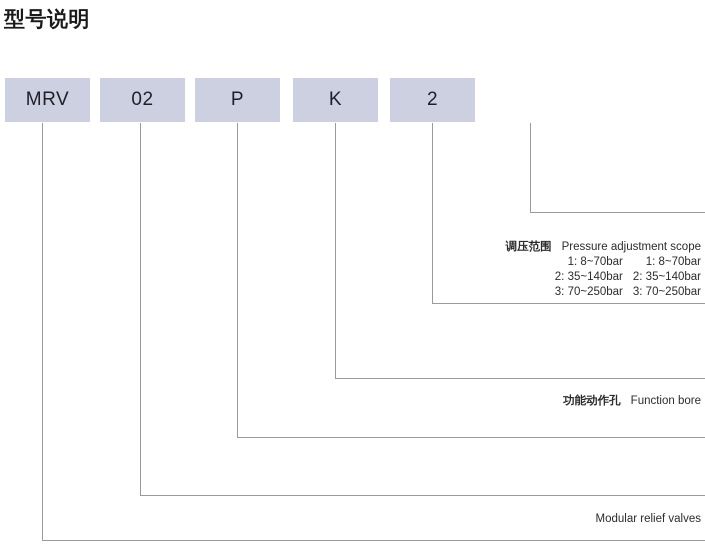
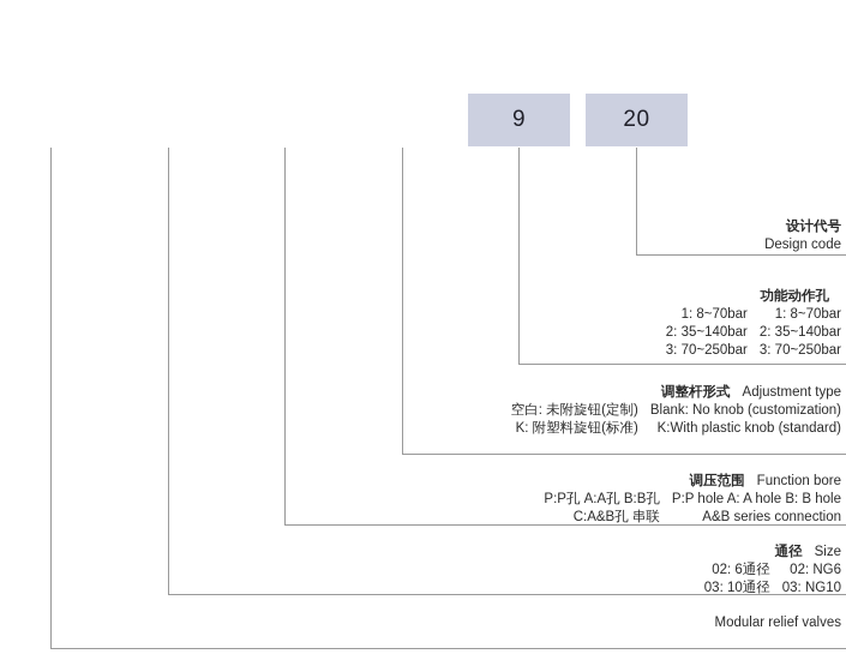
- 型号说明
- MRV
- 02
- P
- K
- 2
+ 9
+ 20
+ 设计代号
+ Design code
- 调压范围
+ 功能动作孔
- Pressure adjustment scope
  1: 8~70bar
  1: 8~70bar
  2: 35~140bar
  2: 35~140bar
  3: 70~250bar
  3: 70~250bar
+ 调整杆形式
+ Adjustment type
+ 空白: 未附旋钮(定制)
+ Blank: No knob (customization)
+ K: 附塑料旋钮(标准)
+ K:With plastic knob (standard)
- 功能动作孔
+ 调压范围
  Function bore
+ P:P孔 A:A孔 B:B孔
+ P:P hole A: A hole B: B hole
+ C:A&B孔 串联
+ A&B series connection
+ 通径
+ Size
+ 02: 6通径
+ 02: NG6
+ 03: 10通径
+ 03: NG10
  Modular relief valves
